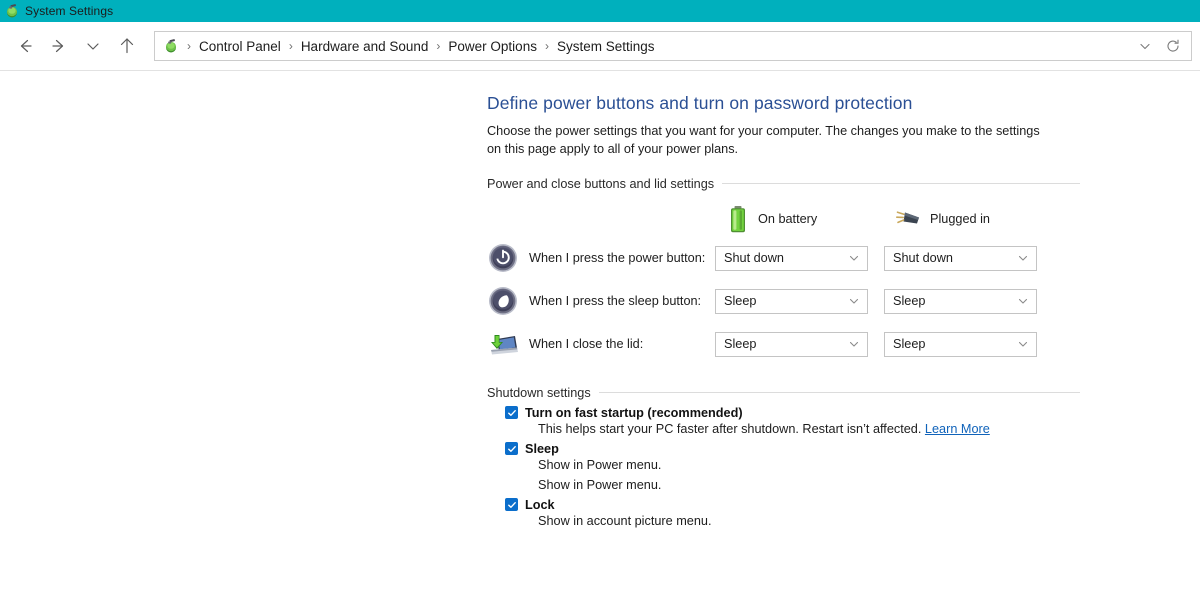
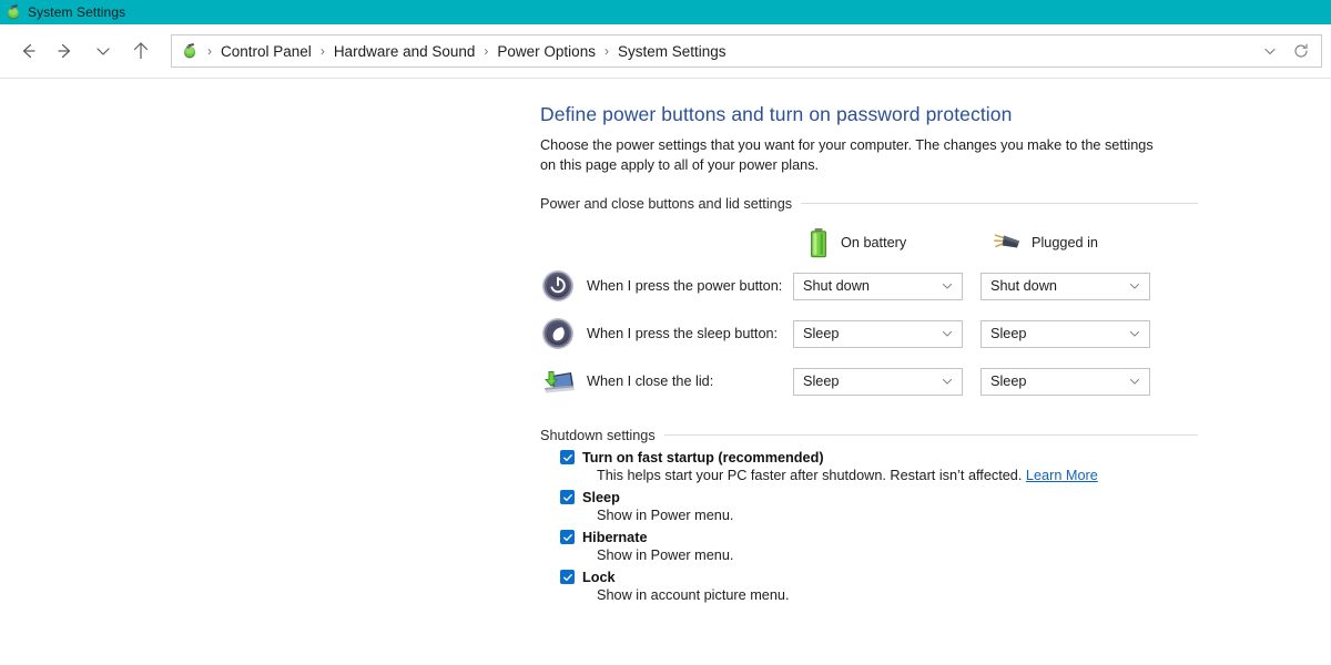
  System Settings
  ›
  Control Panel
  ›
  Hardware and Sound
  ›
  Power Options
  ›
  System Settings
  Define power buttons and turn on password protection
  Choose the power settings that you want for your computer. The changes you make to the settings on this page apply to all of your power plans.
  Power and close buttons and lid settings
  On battery
  Plugged in
  When I press the power button:
  Shut down
  Shut down
  When I press the sleep button:
  Sleep
  Sleep
  When I close the lid:
  Sleep
  Sleep
  Shutdown settings
  Turn on fast startup (recommended)
  This helps start your PC faster after shutdown. Restart isn’t affected. Learn More
  Sleep
  Show in Power menu.
+ Hibernate
  Show in Power menu.
  Lock
  Show in account picture menu.
